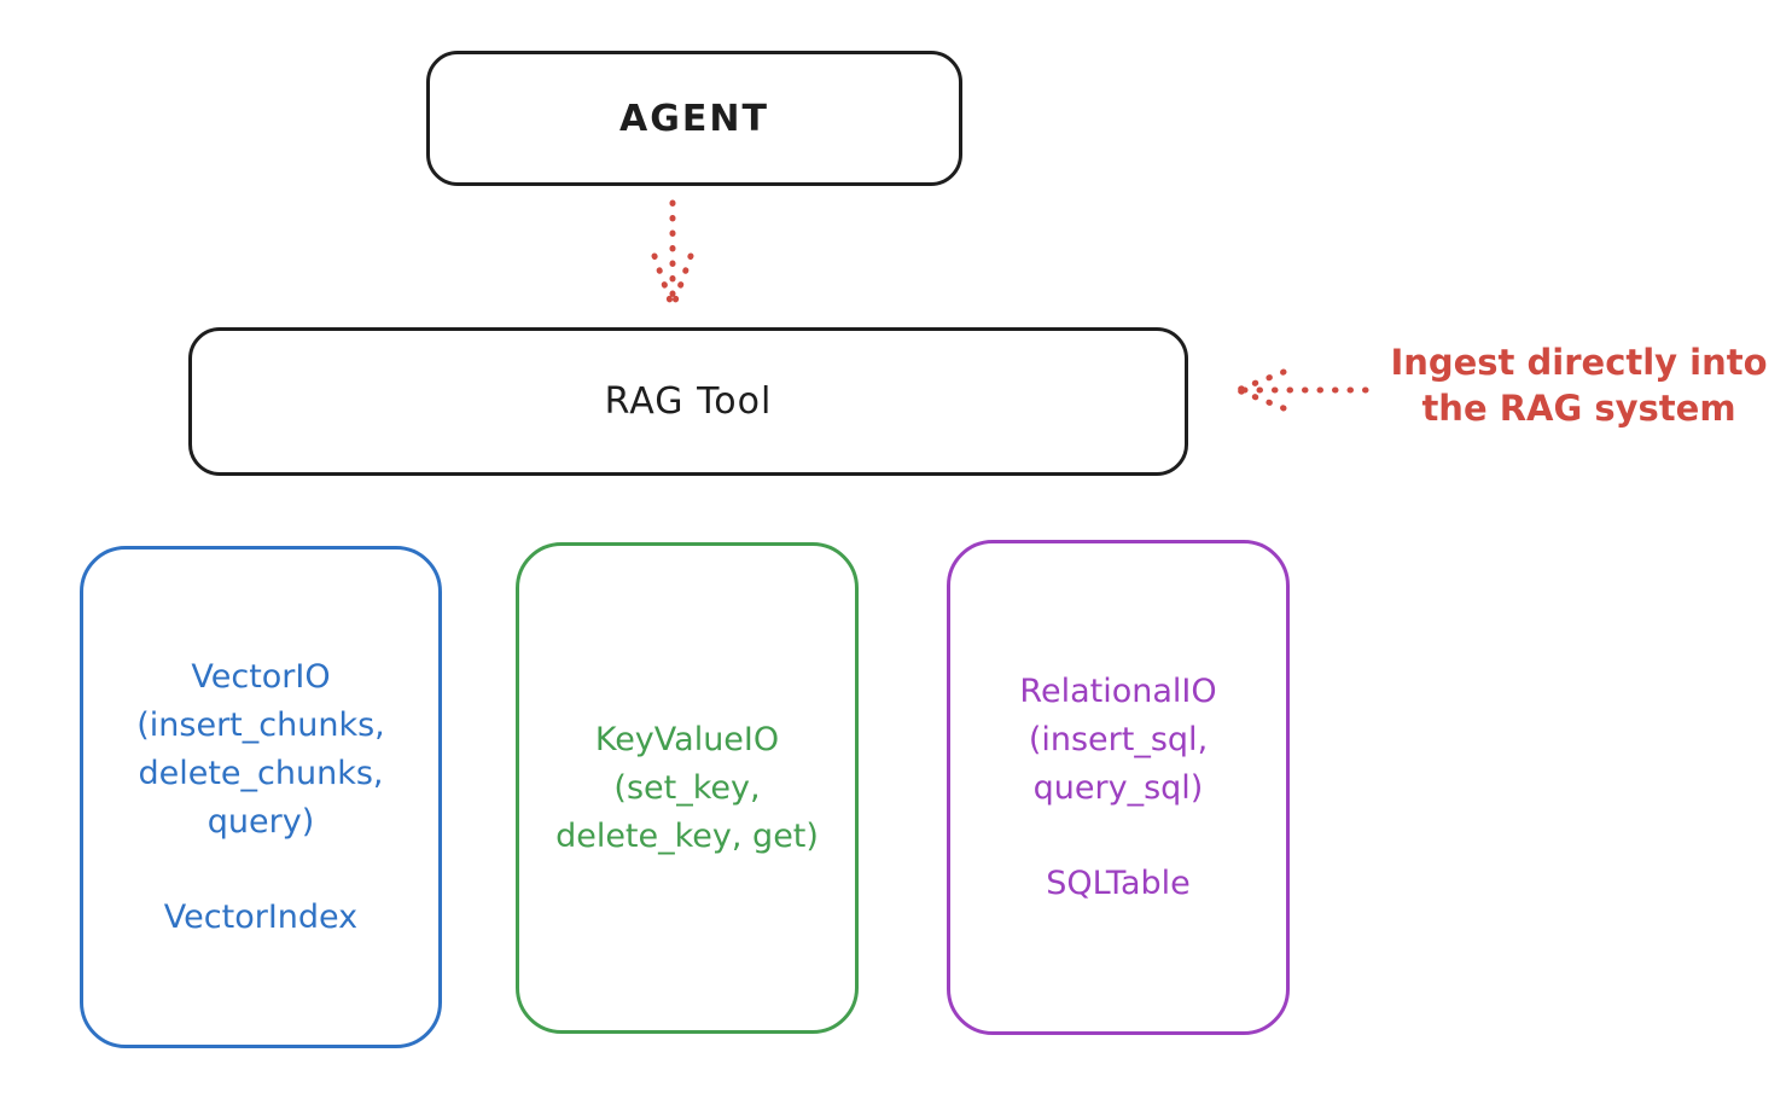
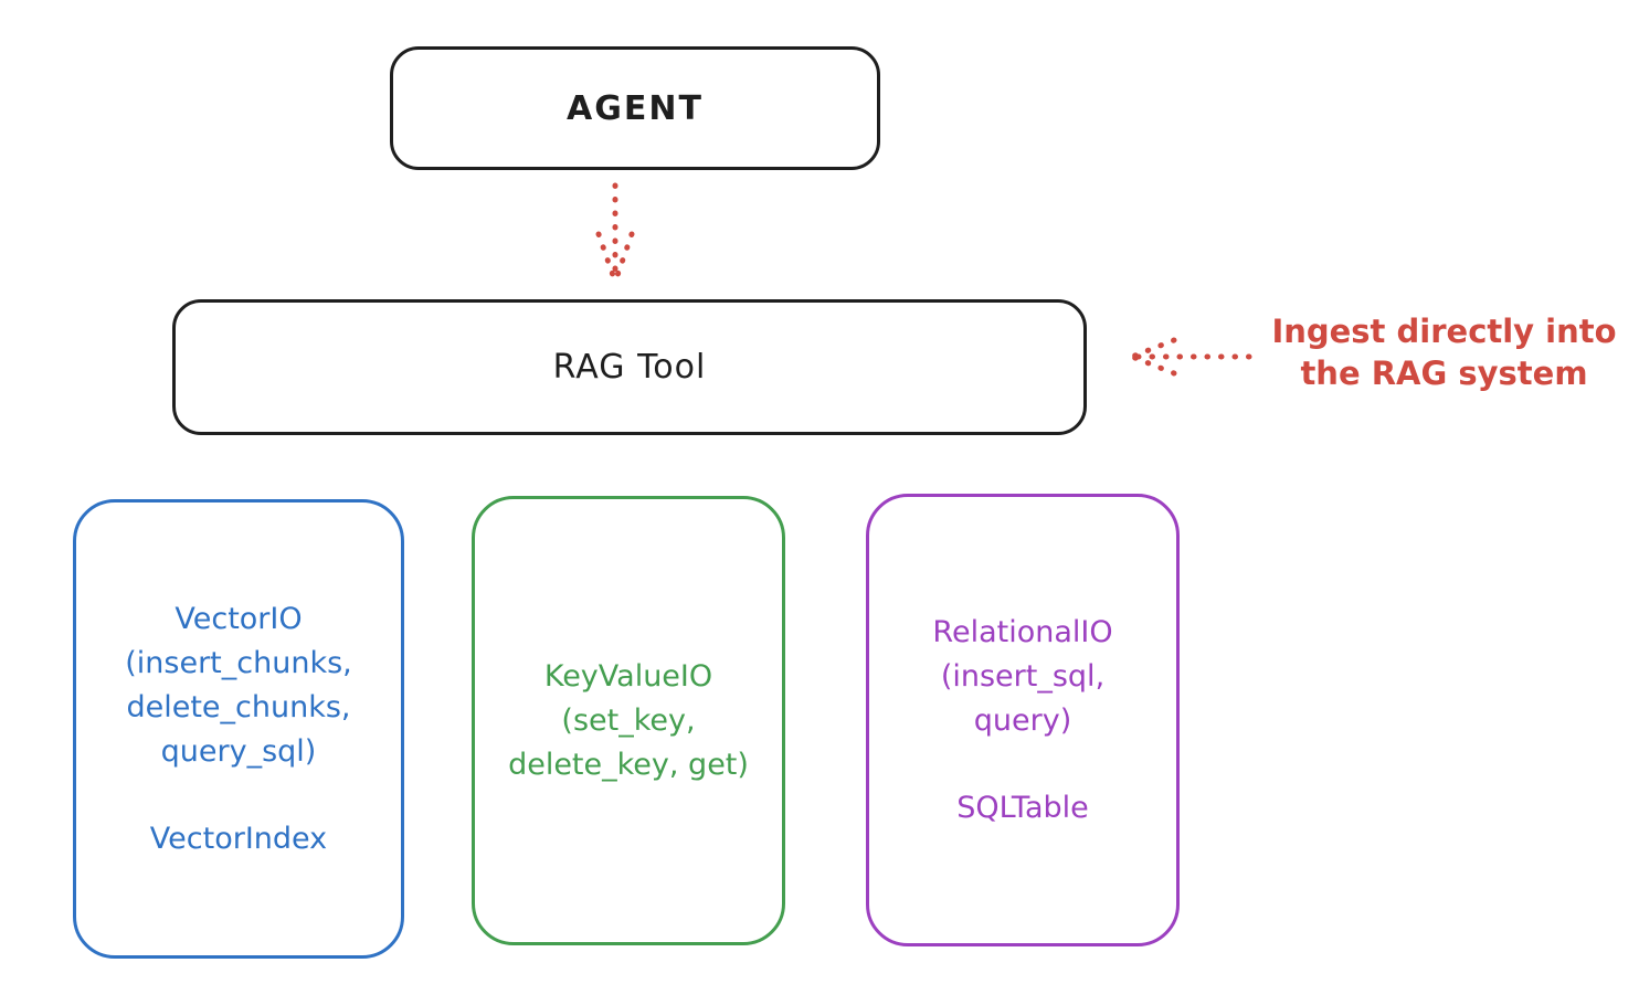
  AGENT
  RAG Tool
  Ingest directly into
  the RAG system
  VectorIO
  (insert_chunks,
  delete_chunks,
- query)
+ query_sql)
  VectorIndex
  KeyValueIO
  (set_key,
  delete_key, get)
  RelationalIO
  (insert_sql,
- query_sql)
+ query)
  SQLTable
